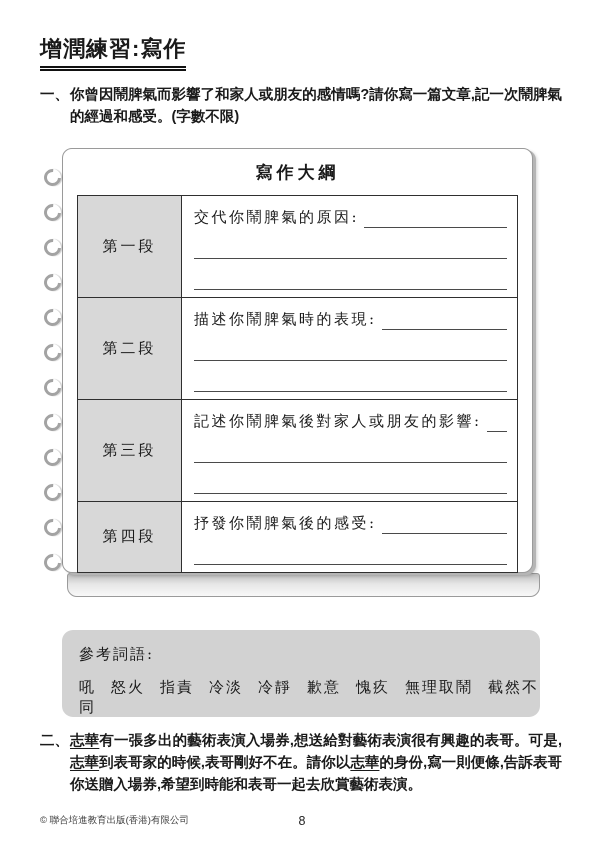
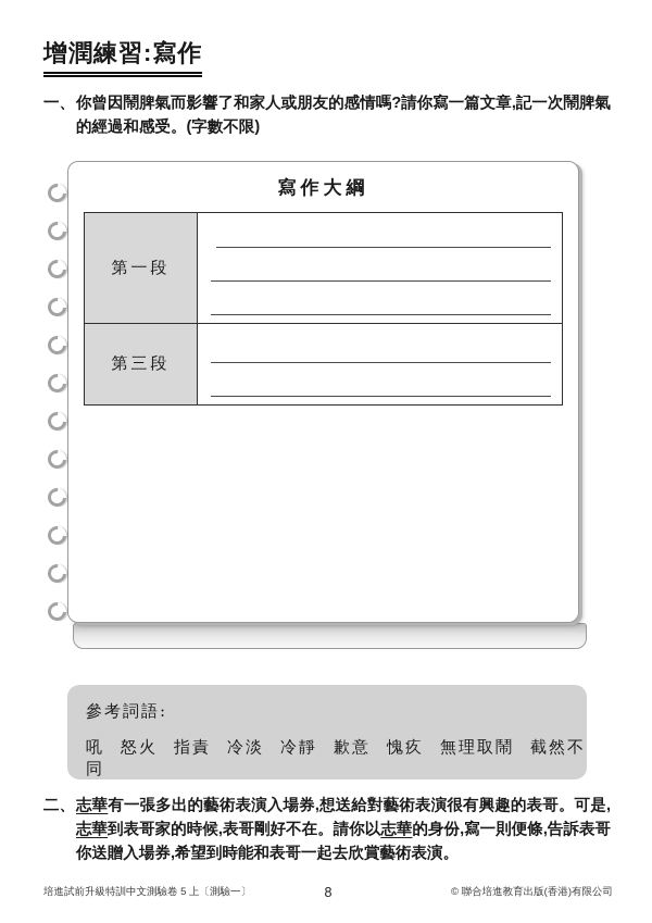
  增潤練習:寫作
  一、
  你曾因鬧脾氣而影響了和家人或朋友的感情嗎?請你寫一篇文章,記一次鬧脾氣的經過和感受。(字數不限)
  寫作大綱
  第一段
- 交代你鬧脾氣的原因:
- 第二段
- 描述你鬧脾氣時的表現:
  第三段
- 記述你鬧脾氣後對家人或朋友的影響:
- 第四段
- 抒發你鬧脾氣後的感受:
  參考詞語:
  吼 怒火 指責 冷淡 冷靜 歉意 愧疚 無理取鬧 截然不同
  二、
  志華有一張多出的藝術表演入場券,想送給對藝術表演很有興趣的表哥。可是,志華到表哥家的時候,表哥剛好不在。請你以志華的身份,寫一則便條,告訴表哥你送贈入場券,希望到時能和表哥一起去欣賞藝術表演。
+ 培進試前升級特訓中文測驗卷 5 上〔測驗一〕
  8
  © 聯合培進教育出版(香港)有限公司
